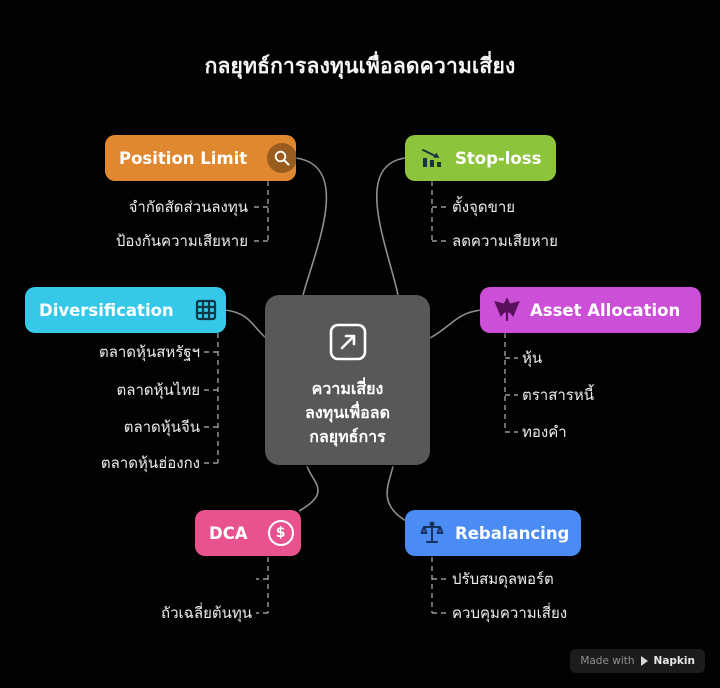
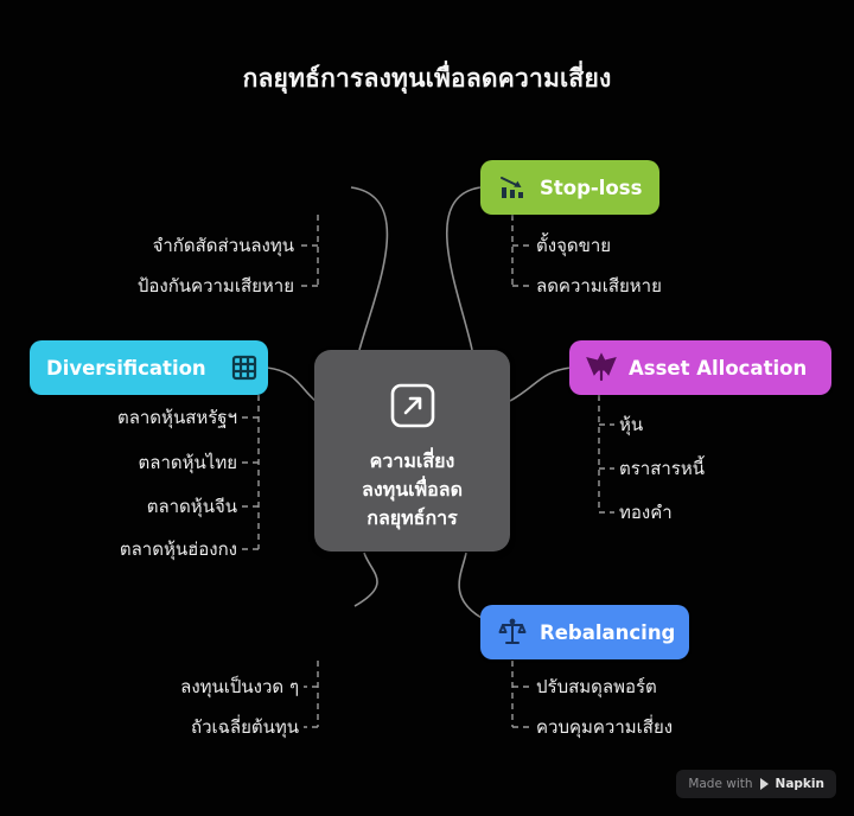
  กลยุทธ์การลงทุนเพื่อลดความเสี่ยง
  ความเสี่ยง
  ลงทุนเพื่อลด
  กลยุทธ์การ
- Position Limit
  Stop-loss
  Diversification
  Asset Allocation
- DCA
- $
  Rebalancing
  จำกัดสัดส่วนลงทุน
  ป้องกันความเสียหาย
  ตั้งจุดขาย
  ลดความเสียหาย
  ตลาดหุ้นสหรัฐฯ
  ตลาดหุ้นไทย
  ตลาดหุ้นจีน
  ตลาดหุ้นฮ่องกง
  หุ้น
  ตราสารหนี้
  ทองคำ
+ ลงทุนเป็นงวด ๆ
  ถัวเฉลี่ยต้นทุน
  ปรับสมดุลพอร์ต
  ควบคุมความเสี่ยง
  Made with
  Napkin
